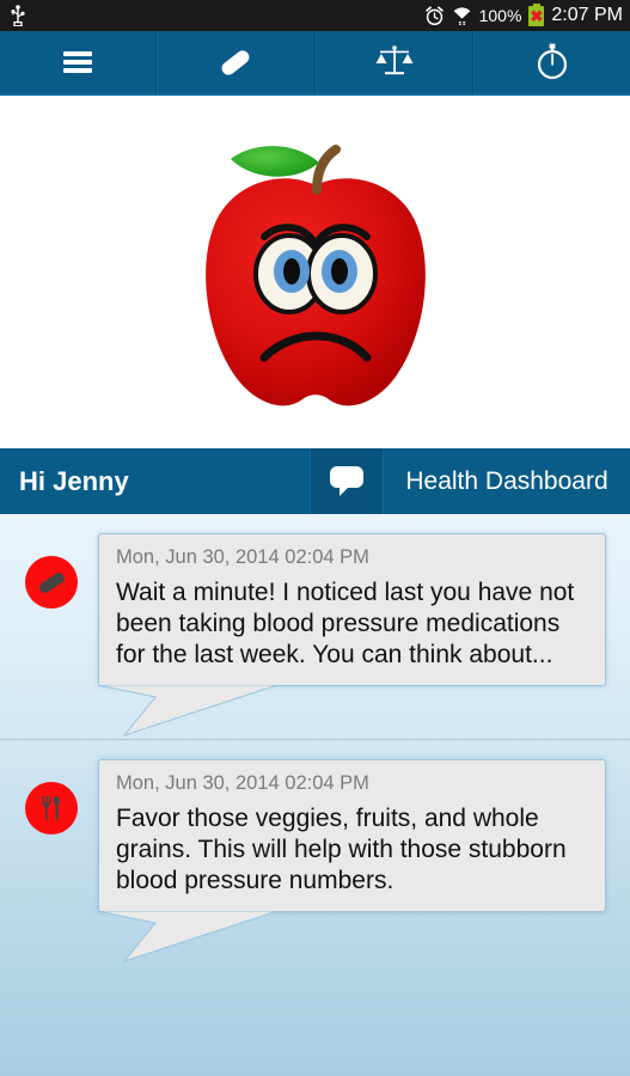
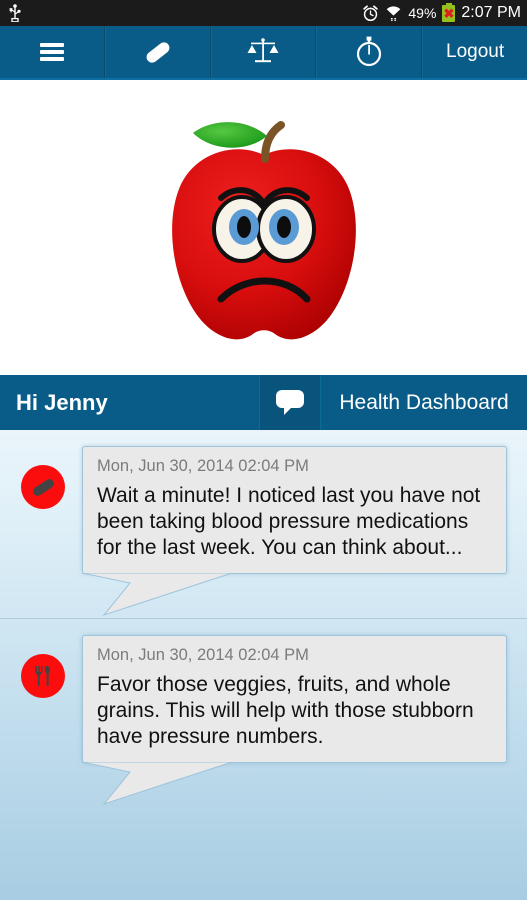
- 100%
+ 49%
  ✖
  2:07 PM
+ Logout
  Hi Jenny
  Health Dashboard
  Mon, Jun 30, 2014 02:04 PM
  Wait a minute! I noticed last you have not been taking blood pressure medications for the last week. You can think about...
  Mon, Jun 30, 2014 02:04 PM
- Favor those veggies, fruits, and whole grains. This will help with those stubborn blood pressure numbers.
+ Favor those veggies, fruits, and whole grains. This will help with those stubborn have pressure numbers.
